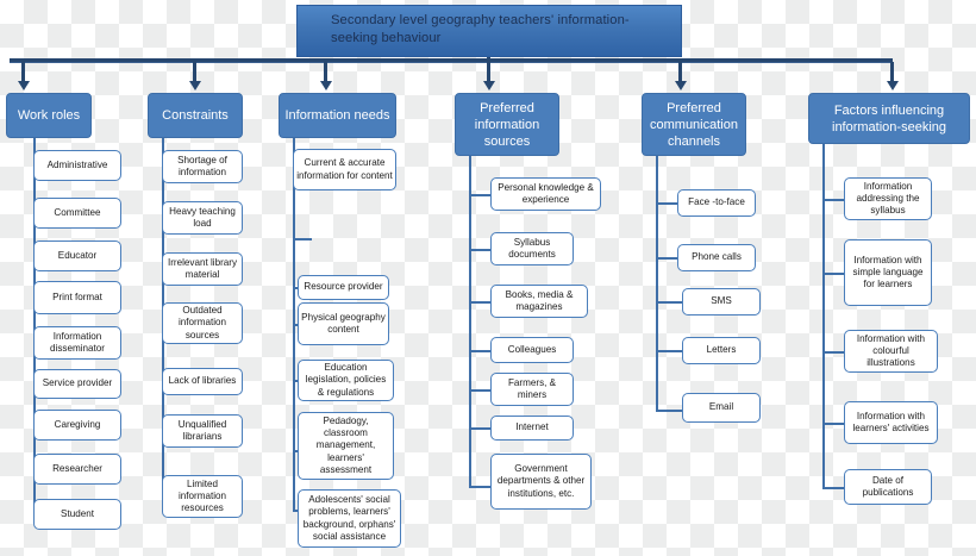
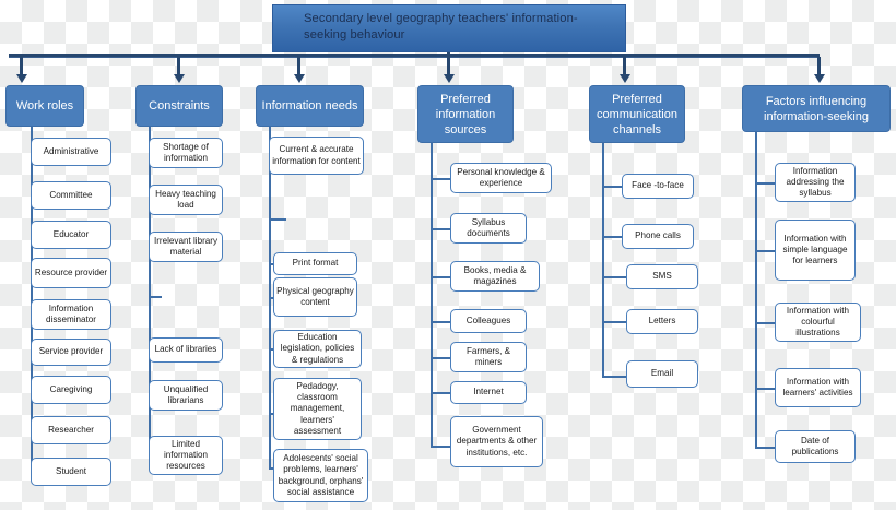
  Secondary level geography teachers' information-seeking behaviour
  Work roles
  Administrative
  Committee
  Educator
- Print format
+ Resource provider
  Information disseminator
  Service provider
  Caregiving
  Researcher
  Student
  Constraints
  Shortage of information
  Heavy teaching load
  Irrelevant library material
- Outdated information sources
  Lack of libraries
  Unqualified librarians
  Limited information resources
  Information needs
  Current & accurate information for content
- Resource provider
+ Print format
  Physical geography content
  Education legislation, policies & regulations
  Pedadogy, classroom management, learners' assessment
  Adolescents' social problems, learners' background, orphans' social assistance
  Preferred information sources
  Personal knowledge & experience
  Syllabus documents
  Books, media & magazines
  Colleagues
  Farmers, & miners
  Internet
  Government departments & other institutions, etc.
  Preferred communication channels
  Face -to-face
  Phone calls
  SMS
  Letters
  Email
  Factors influencing information-seeking
  Information addressing the syllabus
  Information with simple language for learners
  Information with colourful illustrations
  Information with learners' activities
  Date of publications
